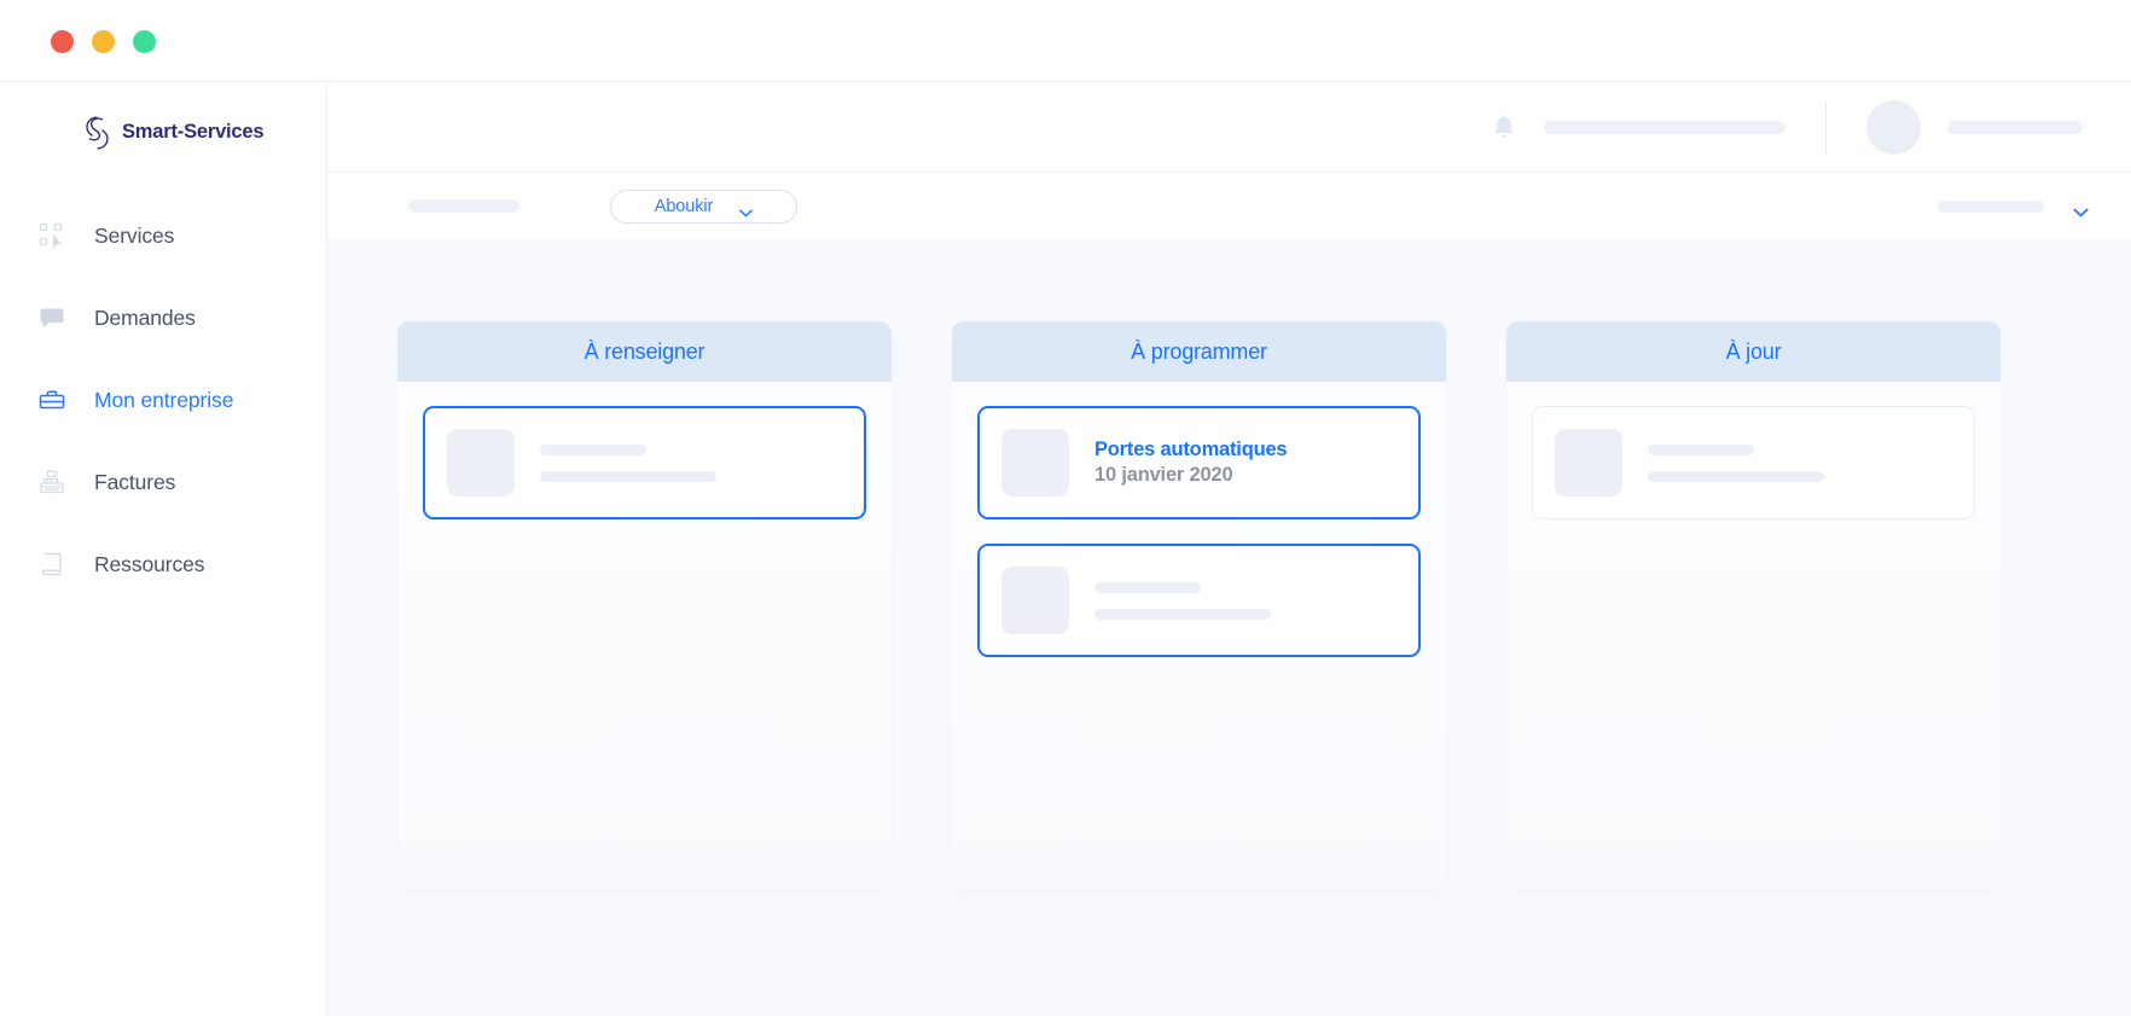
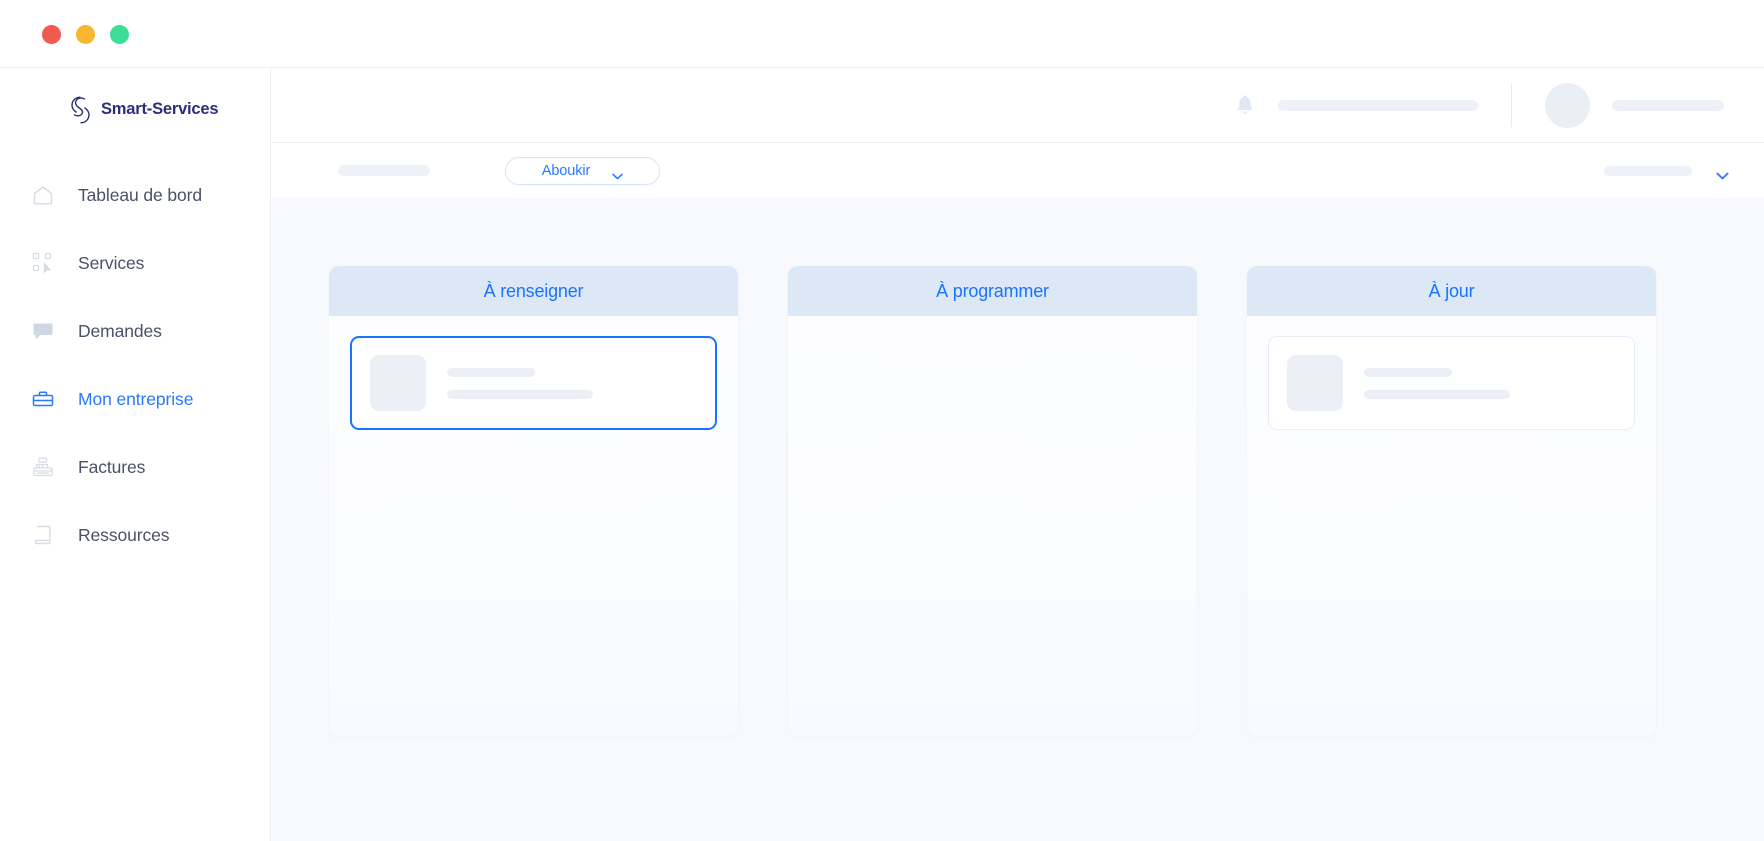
  Smart-Services
+ Tableau de bord
  Services
  Demandes
  Mon entreprise
  Factures
  Ressources
  Aboukir
  À renseigner
  À programmer
- Portes automatiques
- 10 janvier 2020
  À jour
